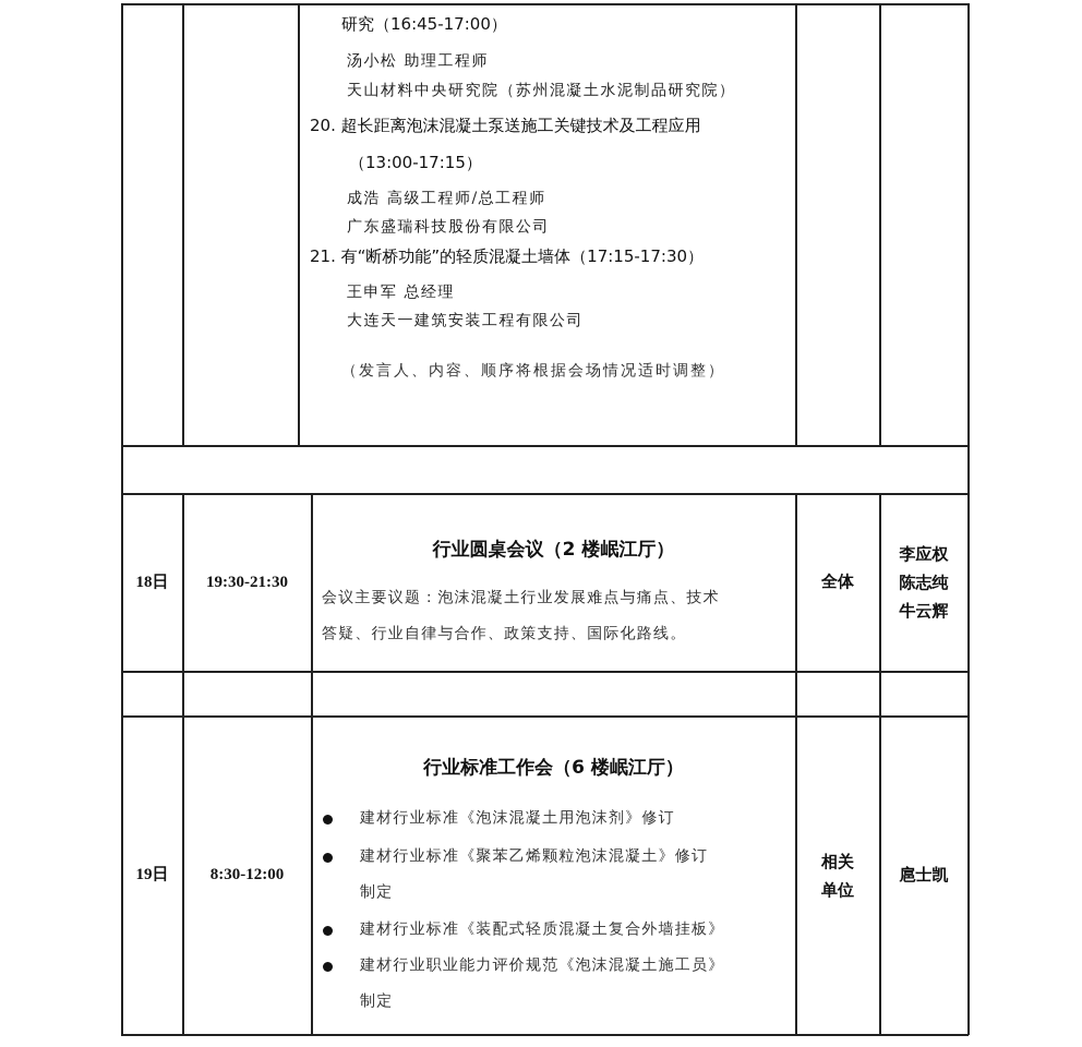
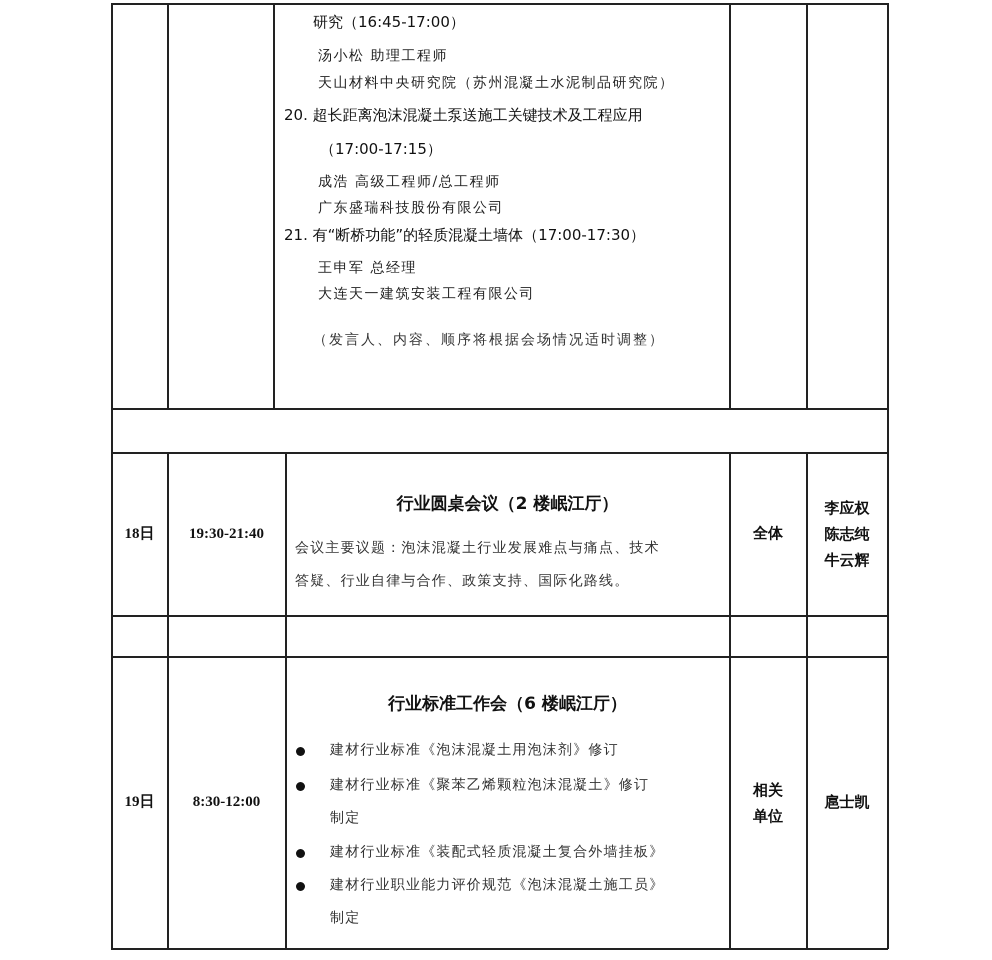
  研究（16:45-17:00）
  汤小松 助理工程师
  天山材料中央研究院（苏州混凝土水泥制品研究院）
  20. 超长距离泡沫混凝土泵送施工关键技术及工程应用
- （13:00-17:15）
+ （17:00-17:15）
  成浩 高级工程师/总工程师
  广东盛瑞科技股份有限公司
- 21. 有“断桥功能”的轻质混凝土墙体（17:15-17:30）
+ 21. 有“断桥功能”的轻质混凝土墙体（17:00-17:30）
  王申军 总经理
  大连天一建筑安装工程有限公司
  （发言人、内容、顺序将根据会场情况适时调整）
  18日
- 19:30-21:30
+ 19:30-21:40
  行业圆桌会议（2 楼岷江厅）
  会议主要议题：泡沫混凝土行业发展难点与痛点、技术
  答疑、行业自律与合作、政策支持、国际化路线。
  全体
  李应权
  陈志纯
  牛云辉
  19日
  8:30-12:00
  行业标准工作会（6 楼岷江厅）
  建材行业标准《泡沫混凝土用泡沫剂》修订
  建材行业标准《聚苯乙烯颗粒泡沫混凝土》修订
  制定
  建材行业标准《装配式轻质混凝土复合外墙挂板》
  建材行业职业能力评价规范《泡沫混凝土施工员》
  制定
  相关
  单位
  扈士凯
